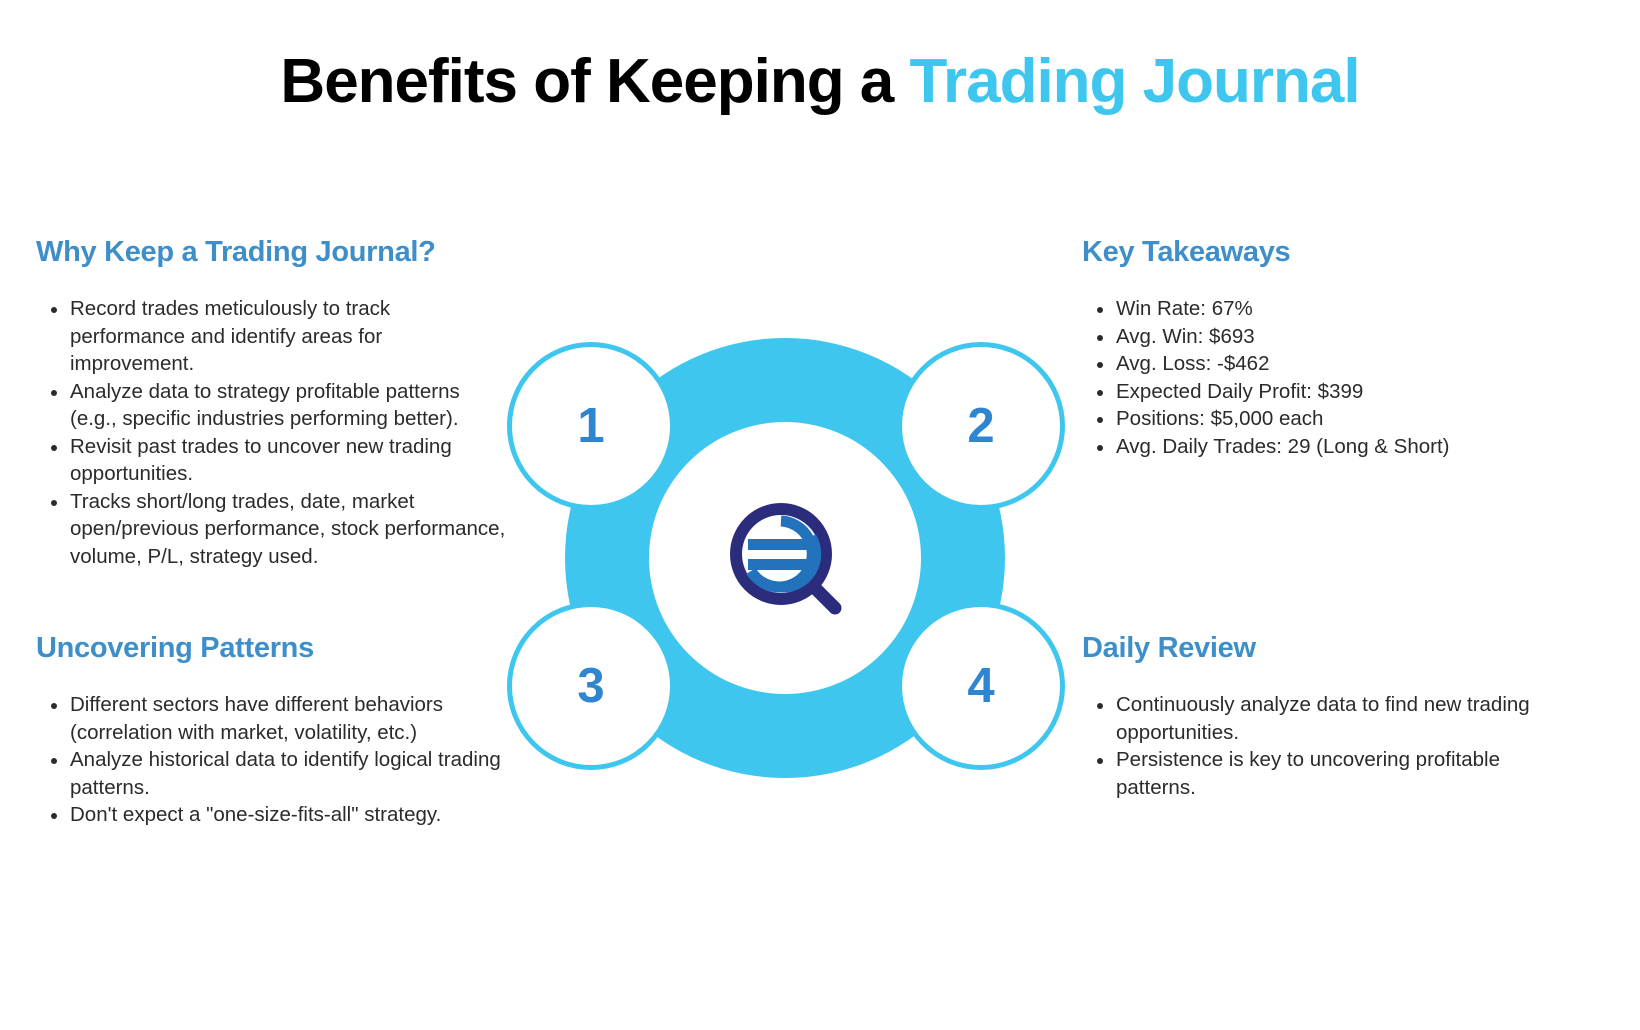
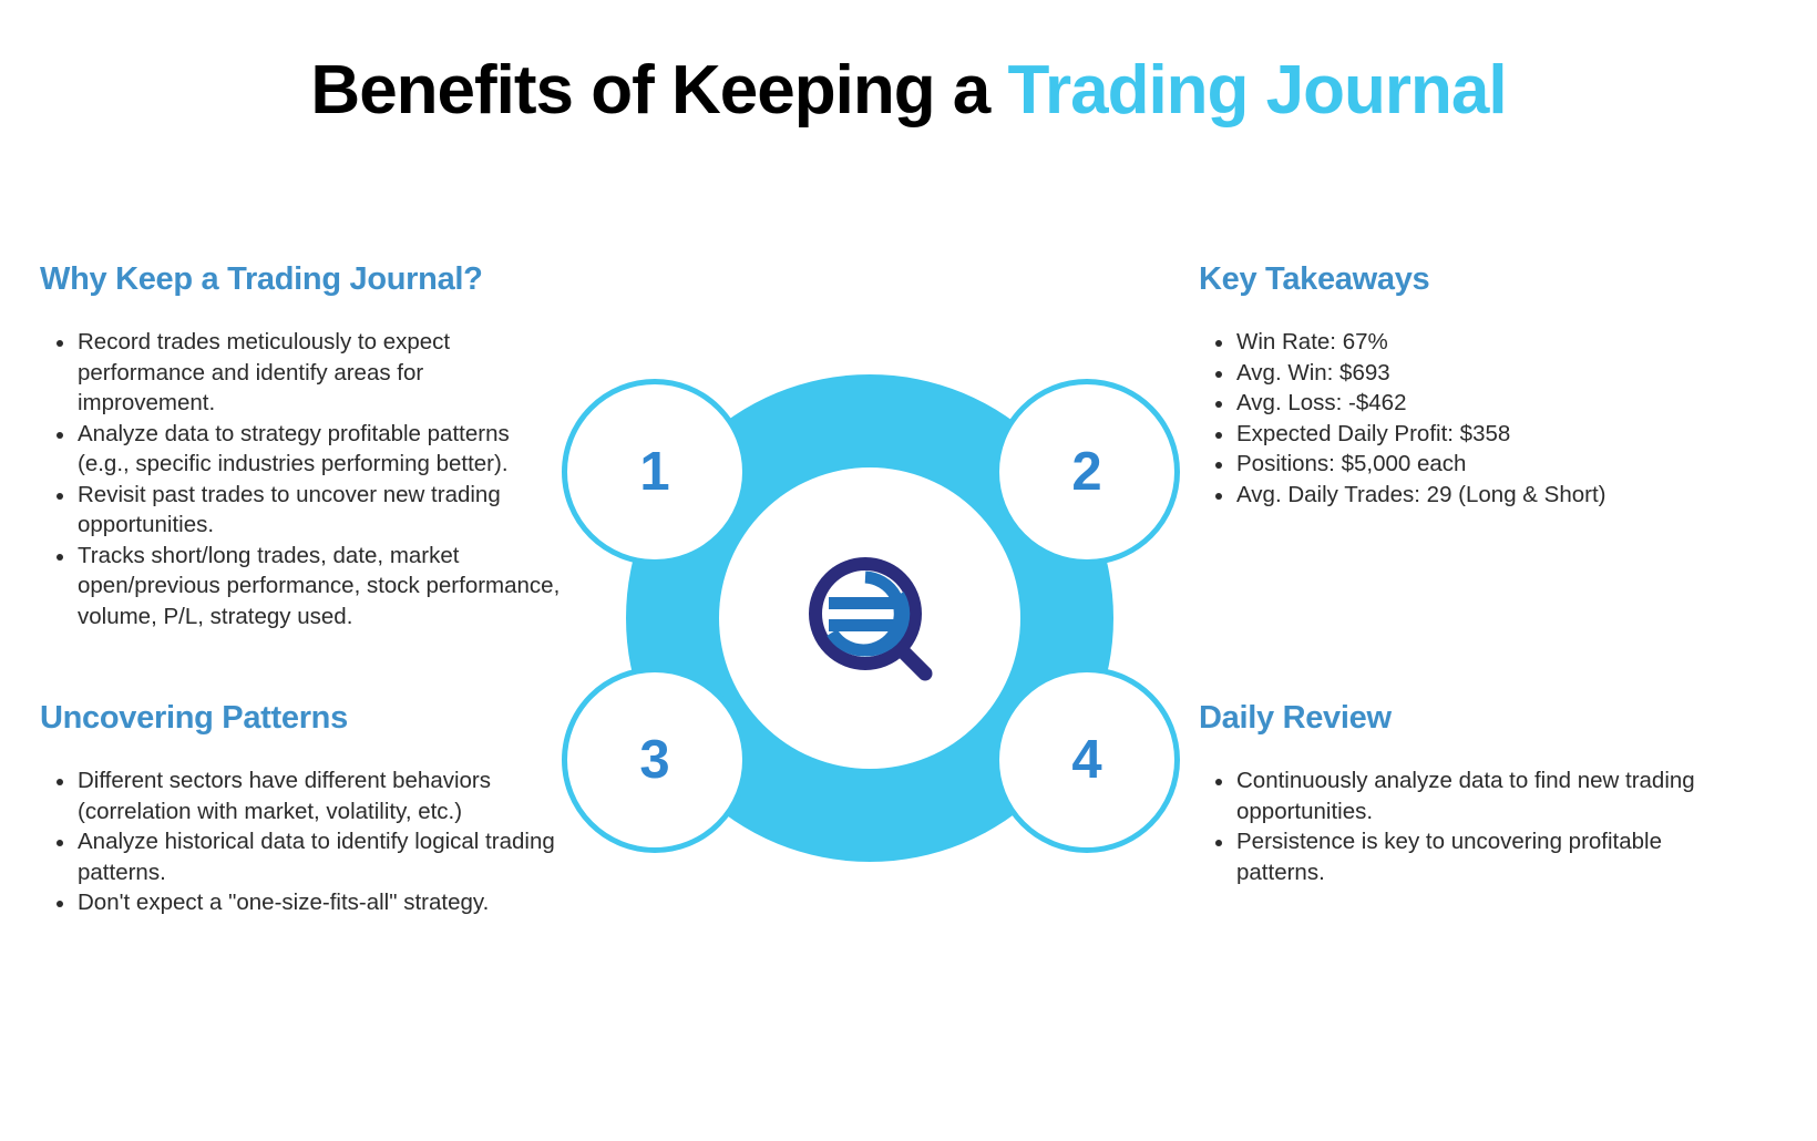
  Benefits of Keeping a Trading Journal
  Why Keep a Trading Journal?
- Record trades meticulously to track performance and identify areas for improvement.
+ Record trades meticulously to expect performance and identify areas for improvement.
  Analyze data to strategy profitable patterns (e.g., specific industries performing better).
  Revisit past trades to uncover new trading opportunities.
  Tracks short/long trades, date, market open/previous performance, stock performance, volume, P/L, strategy used.
  Uncovering Patterns
  Different sectors have different behaviors (correlation with market, volatility, etc.)
  Analyze historical data to identify logical trading patterns.
  Don't expect a "one-size-fits-all" strategy.
  Key Takeaways
  Win Rate: 67%
  Avg. Win: $693
  Avg. Loss: -$462
- Expected Daily Profit: $399
+ Expected Daily Profit: $358
  Positions: $5,000 each
  Avg. Daily Trades: 29 (Long & Short)
  Daily Review
  Continuously analyze data to find new trading opportunities.
  Persistence is key to uncovering profitable patterns.
  1
  2
  3
  4
